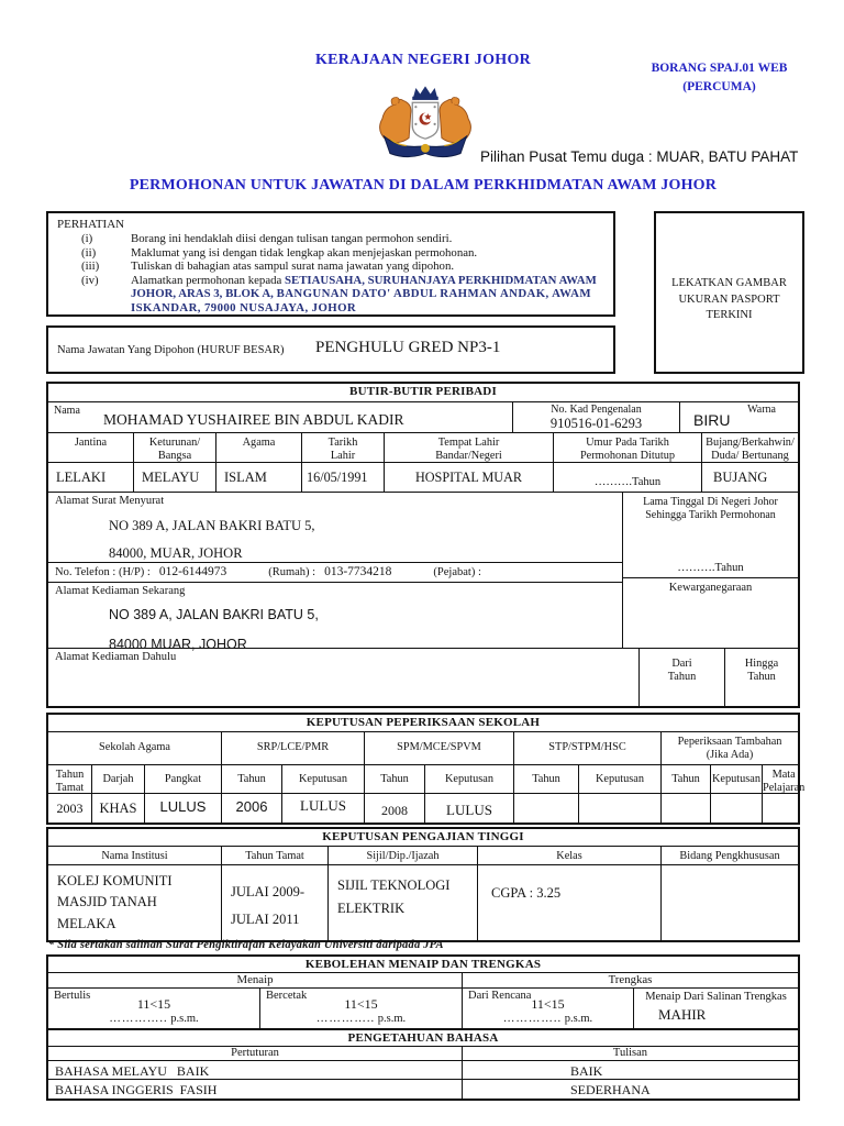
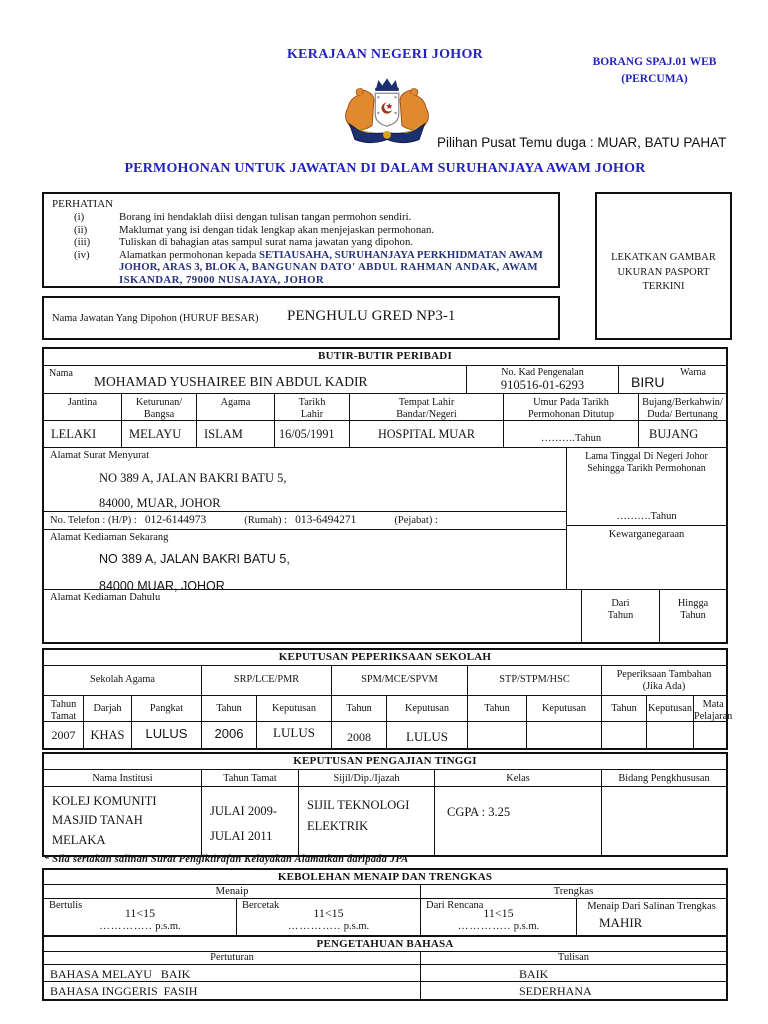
  KERAJAAN NEGERI JOHOR
  BORANG SPAJ.01 WEB
  (PERCUMA)
  Pilihan Pusat Temu duga : MUAR, BATU PAHAT
- PERMOHONAN UNTUK JAWATAN DI DALAM PERKHIDMATAN AWAM JOHOR
+ PERMOHONAN UNTUK JAWATAN DI DALAM SURUHANJAYA AWAM JOHOR
  PERHATIAN
  (i)
  Borang ini hendaklah diisi dengan tulisan tangan permohon sendiri.
  (ii)
  Maklumat yang isi dengan tidak lengkap akan menjejaskan permohonan.
  (iii)
  Tuliskan di bahagian atas sampul surat nama jawatan yang dipohon.
  (iv)
  Alamatkan permohonan kepada SETIAUSAHA, SURUHANJAYA PERKHIDMATAN AWAM JOHOR, ARAS 3, BLOK A, BANGUNAN DATO' ABDUL RAHMAN ANDAK, AWAM ISKANDAR, 79000 NUSAJAYA, JOHOR
  LEKATKAN GAMBAR
  UKURAN PASPORT
  TERKINI
  Nama Jawatan Yang Dipohon (HURUF BESAR)
  PENGHULU GRED NP3-1
  BUTIR-BUTIR PERIBADI
  Nama
  MOHAMAD YUSHAIREE BIN ABDUL KADIR
  No. Kad Pengenalan
  910516-01-6293
  Warna
  BIRU
  Jantina
  Keturunan/
  Bangsa
  Agama
  Tarikh
  Lahir
  Tempat Lahir
  Bandar/Negeri
  Umur Pada Tarikh
  Permohonan Ditutup
  Bujang/Berkahwin/
  Duda/ Bertunang
  LELAKI
  MELAYU
  ISLAM
  16/05/1991
  HOSPITAL MUAR
  ……….Tahun
  BUJANG
  Alamat Surat Menyurat
  NO 389 A, JALAN BAKRI BATU 5,
  84000, MUAR, JOHOR
  No. Telefon : (H/P) :
  012-6144973
  (Rumah) :
- 013-7734218
+ 013-6494271
  (Pejabat) :
  Alamat Kediaman Sekarang
  NO 389 A, JALAN BAKRI BATU 5,
  84000 MUAR, JOHOR
  Lama Tinggal Di Negeri Johor
  Sehingga Tarikh Permohonan
  ……….Tahun
  Kewarganegaraan
  Alamat Kediaman Dahulu
  Dari
  Tahun
  Hingga
  Tahun
  KEPUTUSAN PEPERIKSAAN SEKOLAH
  Sekolah Agama
  SRP/LCE/PMR
  SPM/MCE/SPVM
  STP/STPM/HSC
  Peperiksaan Tambahan
  (Jika Ada)
  Tahun
  Tamat
  Darjah
  Pangkat
  Tahun
  Keputusan
  Tahun
  Keputusan
  Tahun
  Keputusan
  Tahun
  Keputusan
  Mata
  Pelajaran
- 2003
+ 2007
  KHAS
  LULUS
  2006
  LULUS
  2008
  LULUS
  KEPUTUSAN PENGAJIAN TINGGI
  Nama Institusi
  Tahun Tamat
  Sijil/Dip./Ijazah
  Kelas
  Bidang Pengkhususan
  KOLEJ KOMUNITI
  MASJID TANAH
  MELAKA
  JULAI 2009-
  JULAI 2011
  SIJIL TEKNOLOGI
  ELEKTRIK
  CGPA : 3.25
- * Sila sertakan salinan Surat Pengiktirafan Kelayakan Universiti daripada JPA
+ * Sila sertakan salinan Surat Pengiktirafan Kelayakan Alamatkan daripada JPA
  KEBOLEHAN MENAIP DAN TRENGKAS
  Menaip
  Trengkas
  Bertulis
  11<15
  ………….. p.s.m.
  Bercetak
  11<15
  ………….. p.s.m.
  Dari Rencana
  11<15
  ………….. p.s.m.
  Menaip Dari Salinan Trengkas
  MAHIR
  PENGETAHUAN BAHASA
  Pertuturan
  Tulisan
  BAHASA MELAYU BAIK
  BAIK
  BAHASA INGGERIS FASIH
  SEDERHANA
